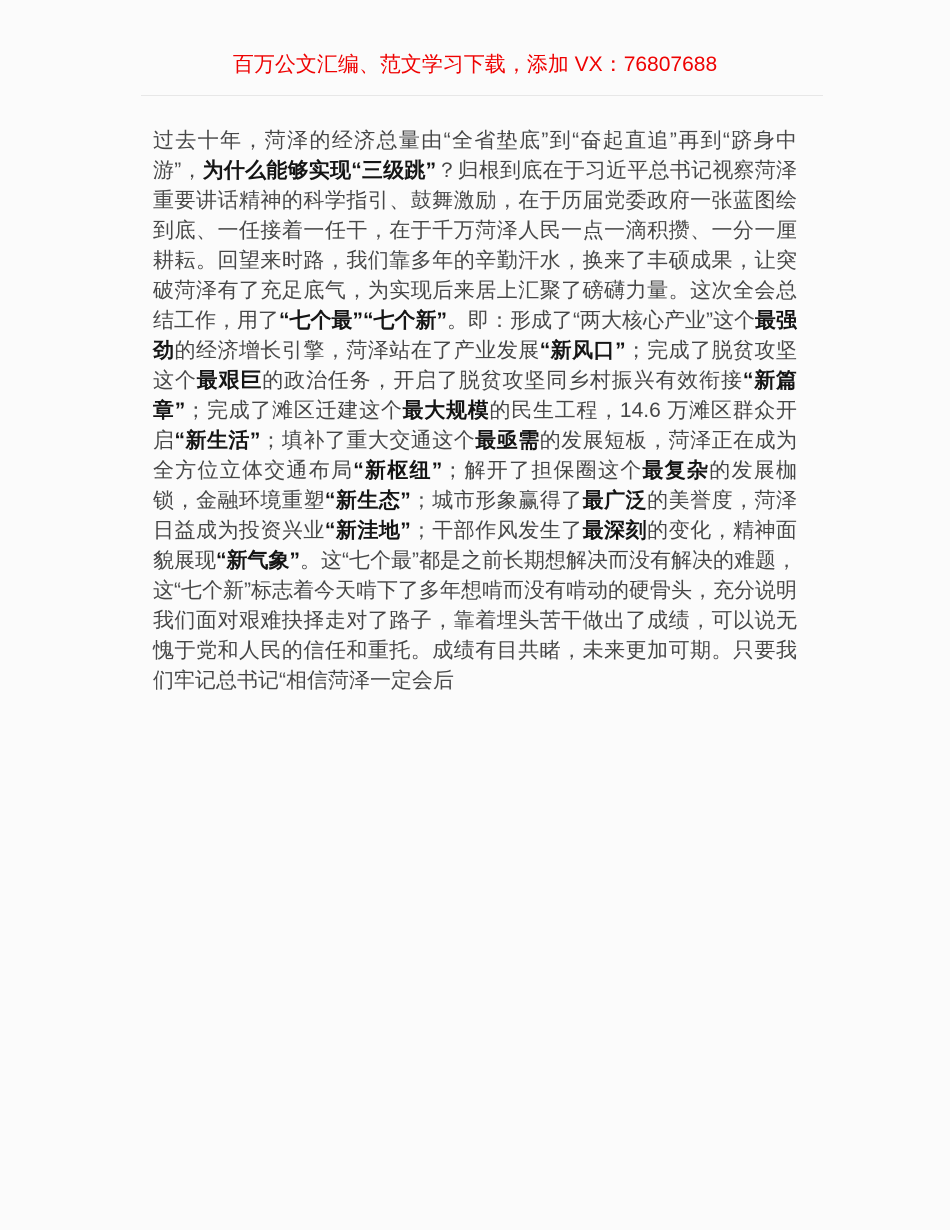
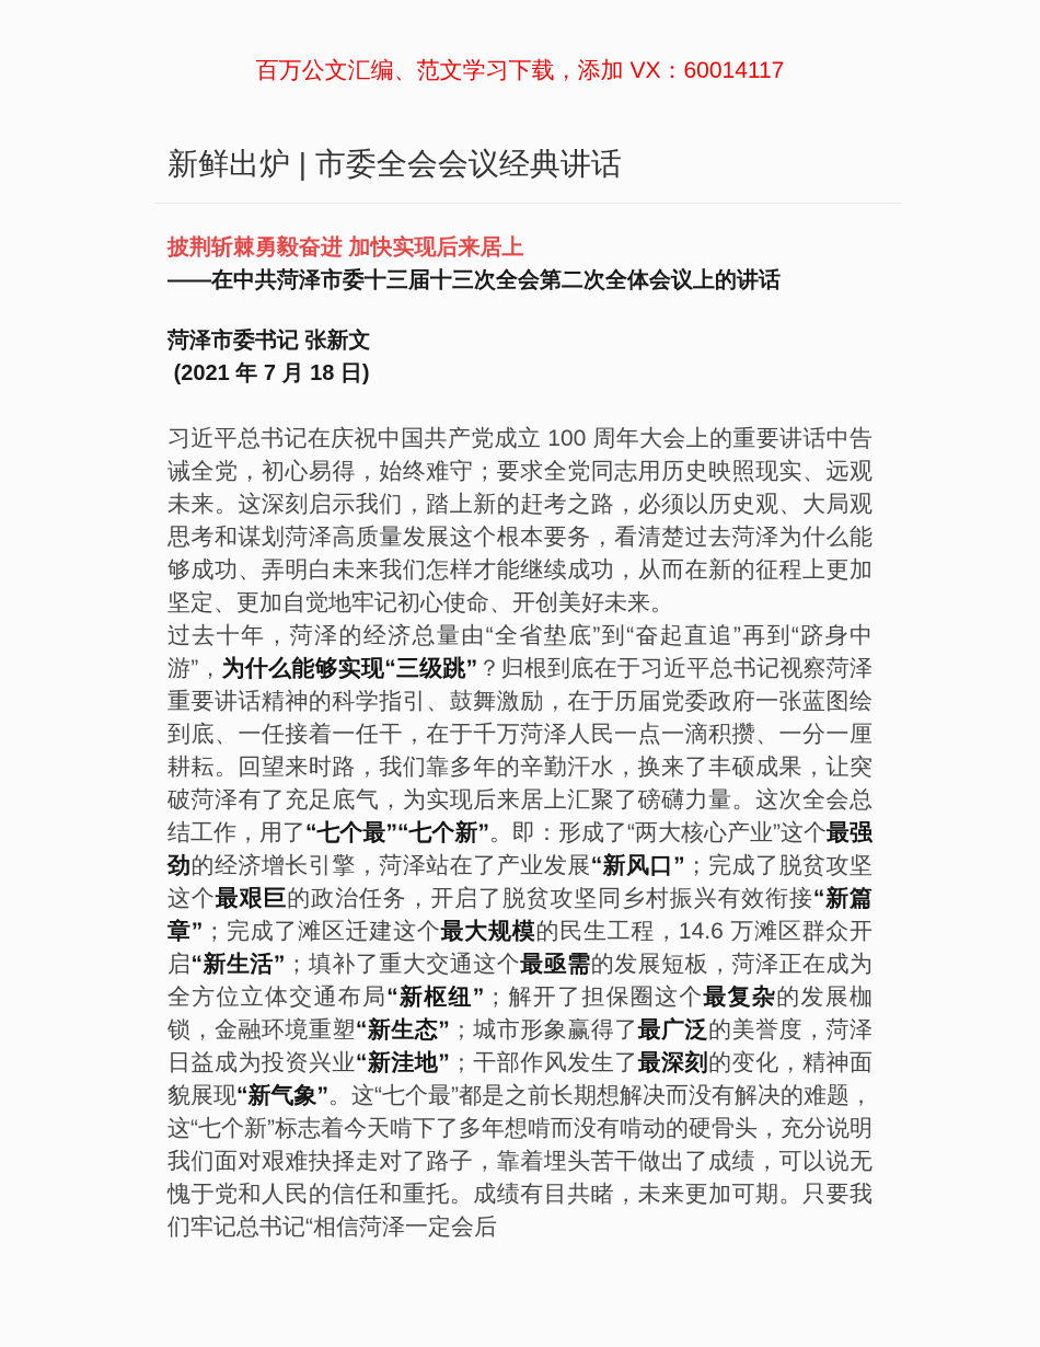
- 百万公文汇编、范文学习下载，添加 VX：76807688
+ 百万公文汇编、范文学习下载，添加 VX：60014117
+ 新鲜出炉 | 市委全会会议经典讲话
+ 披荆斩棘勇毅奋进 加快实现后来居上
+ ——在中共菏泽市委十三届十三次全会第二次全体会议上的讲话
+ 菏泽市委书记 张新文
+ (2021 年 7 月 18 日)
+ 习近平总书记在庆祝中国共产党成立 100 周年大会上的重要讲话中告诫全党，初心易得，始终难守；要求全党同志用历史映照现实、远观未来。这深刻启示我们，踏上新的赶考之路，必须以历史观、大局观思考和谋划菏泽高质量发展这个根本要务，看清楚过去菏泽为什么能够成功、弄明白未来我们怎样才能继续成功，从而在新的征程上更加坚定、更加自觉地牢记初心使命、开创美好未来。
  过去十年，菏泽的经济总量由“全省垫底”到“奋起直追”再到“跻身中游”，为什么能够实现“三级跳”？归根到底在于习近平总书记视察菏泽重要讲话精神的科学指引、鼓舞激励，在于历届党委政府一张蓝图绘到底、一任接着一任干，在于千万菏泽人民一点一滴积攒、一分一厘耕耘。回望来时路，我们靠多年的辛勤汗水，换来了丰硕成果，让突破菏泽有了充足底气，为实现后来居上汇聚了磅礴力量。这次全会总结工作，用了“七个最”“七个新”。即：形成了“两大核心产业”这个最强劲的经济增长引擎，菏泽站在了产业发展“新风口”；完成了脱贫攻坚这个最艰巨的政治任务，开启了脱贫攻坚同乡村振兴有效衔接“新篇章”；完成了滩区迁建这个最大规模的民生工程，14.6 万滩区群众开启“新生活”；填补了重大交通这个最亟需的发展短板，菏泽正在成为全方位立体交通布局“新枢纽”；解开了担保圈这个最复杂的发展枷锁，金融环境重塑“新生态”；城市形象赢得了最广泛的美誉度，菏泽日益成为投资兴业“新洼地”；干部作风发生了最深刻的变化，精神面貌展现“新气象”。这“七个最”都是之前长期想解决而没有解决的难题，这“七个新”标志着今天啃下了多年想啃而没有啃动的硬骨头，充分说明我们面对艰难抉择走对了路子，靠着埋头苦干做出了成绩，可以说无愧于党和人民的信任和重托。成绩有目共睹，未来更加可期。只要我们牢记总书记“相信菏泽一定会后
